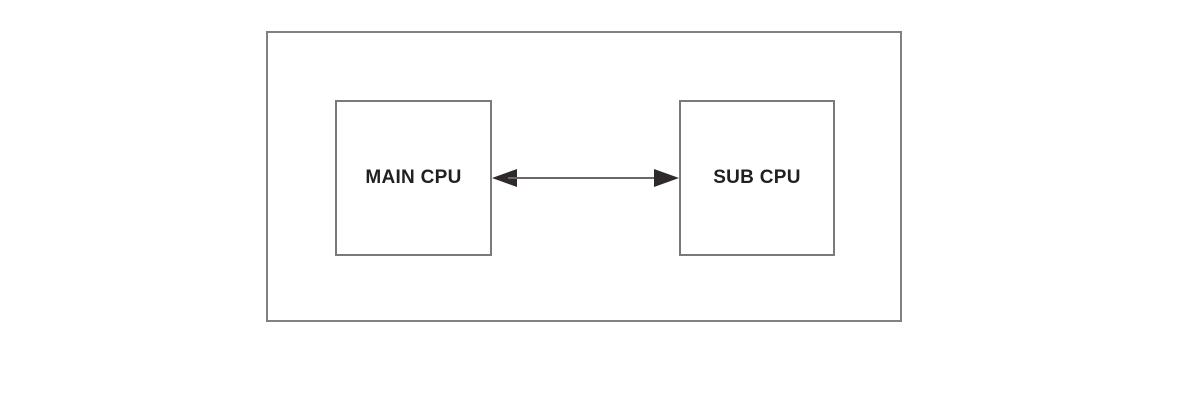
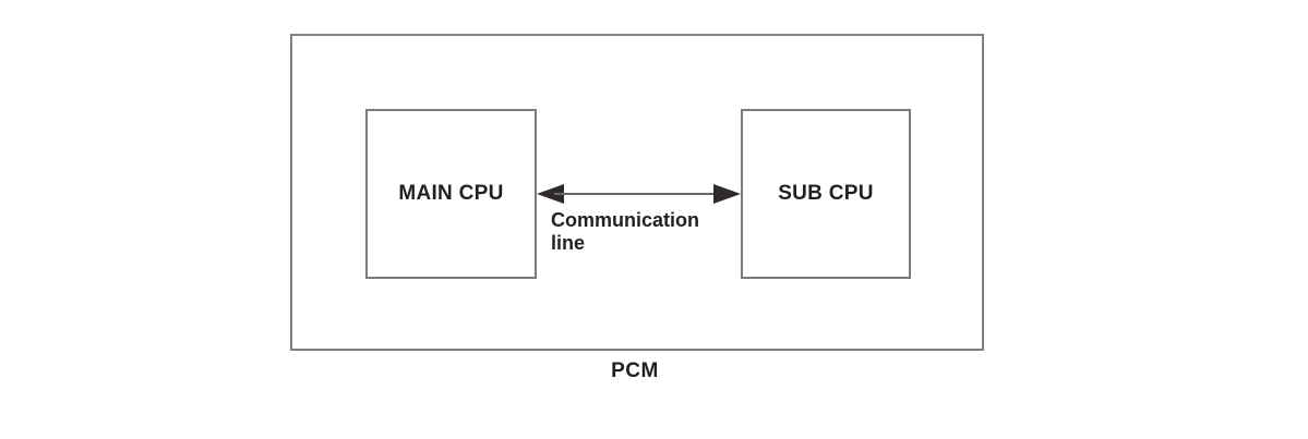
  MAIN CPU
  SUB CPU
+ Communication line
+ PCM
